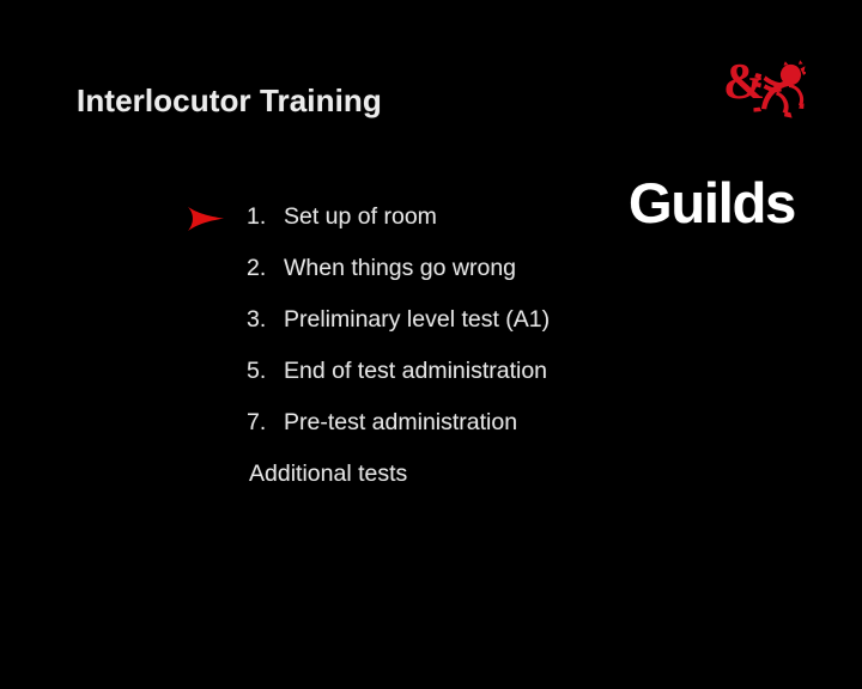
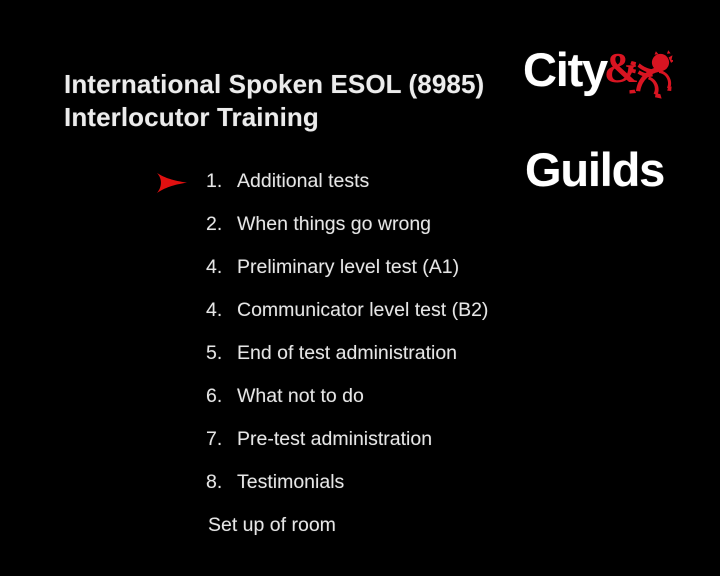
+ International Spoken ESOL (8985)
  Interlocutor Training
+ City
  &
  Guilds
- 1. Set up of room
+ 1. Additional tests
  2. When things go wrong
- 3. Preliminary level test (A1)
+ 4. Preliminary level test (A1)
+ 4. Communicator level test (B2)
  5. End of test administration
+ 6. What not to do
  7. Pre-test administration
+ 8. Testimonials
- Additional tests
+ Set up of room
